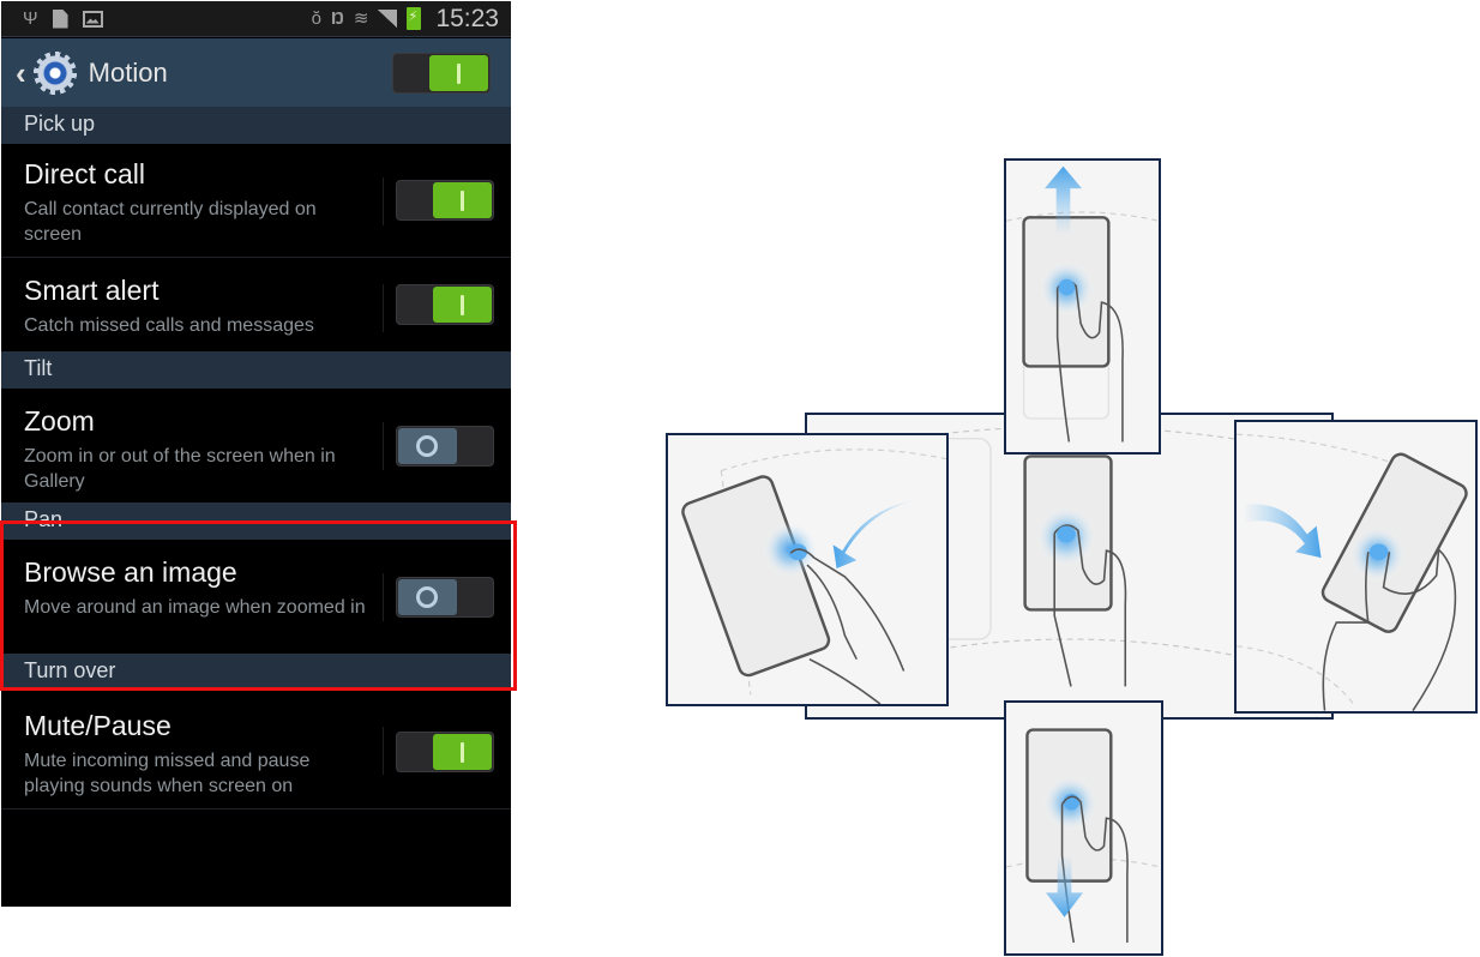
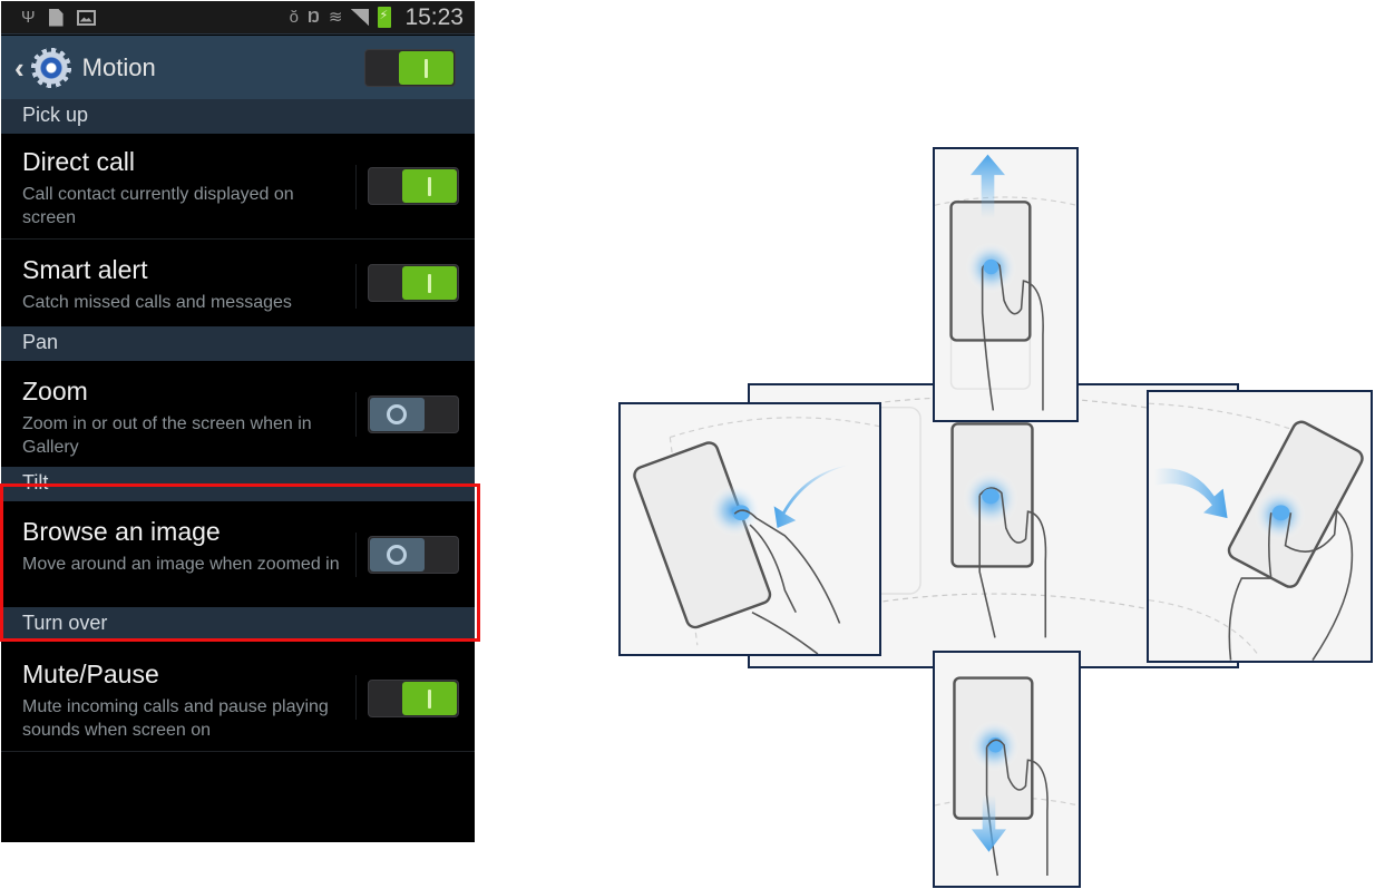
  Ψ
  ŏ
  Ŋ
  ≋
  15:23
  ‹
  Motion
  Pick up
  Direct call
  Call contact currently displayed on screen
  Smart alert
  Catch missed calls and messages
- Tilt
+ Pan
  Zoom
  Zoom in or out of the screen when in Gallery
- Pan
+ Tilt
  Browse an image
  Move around an image when zoomed in
  Turn over
  Mute/Pause
- Mute incoming missed and pause playing sounds when screen on
+ Mute incoming calls and pause playing sounds when screen on
